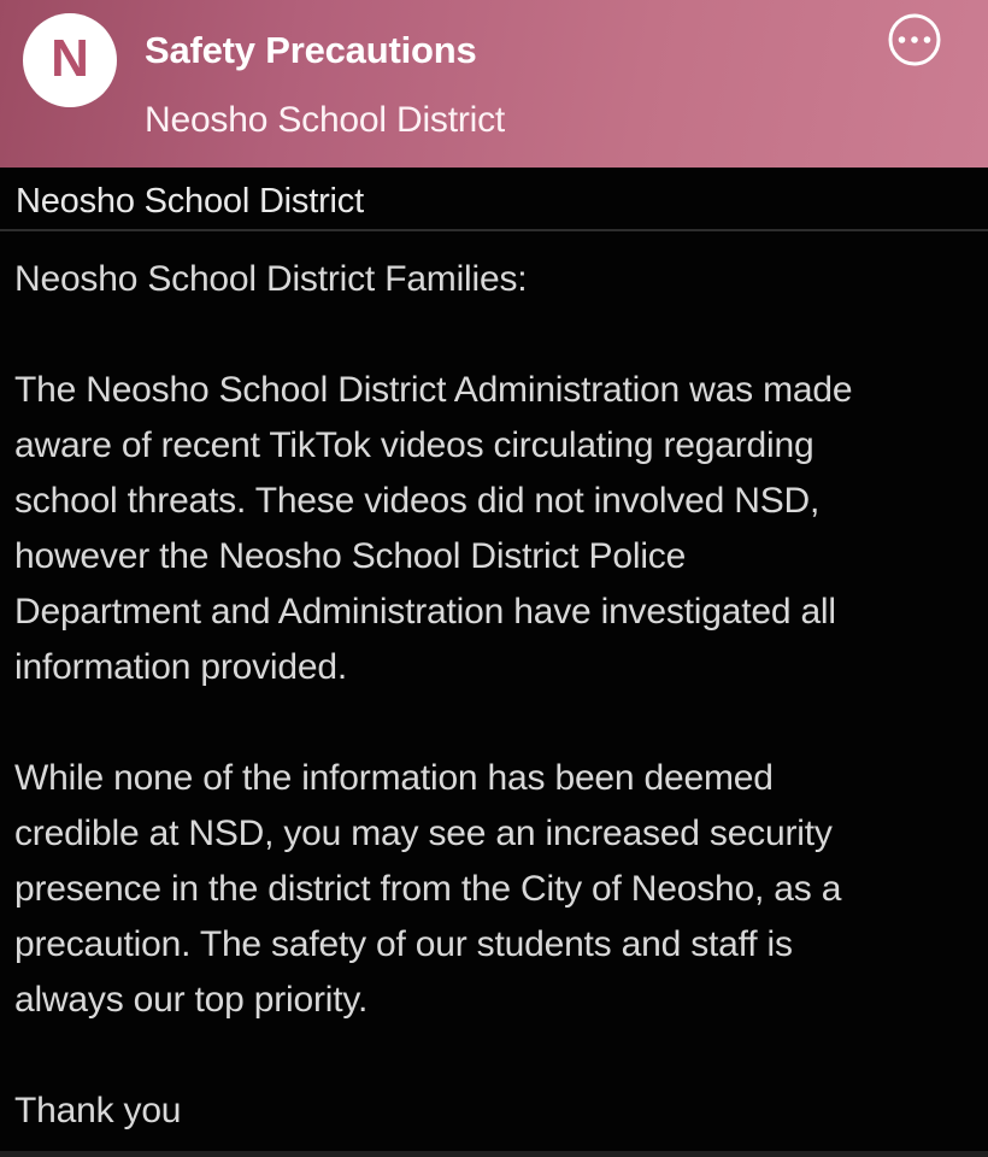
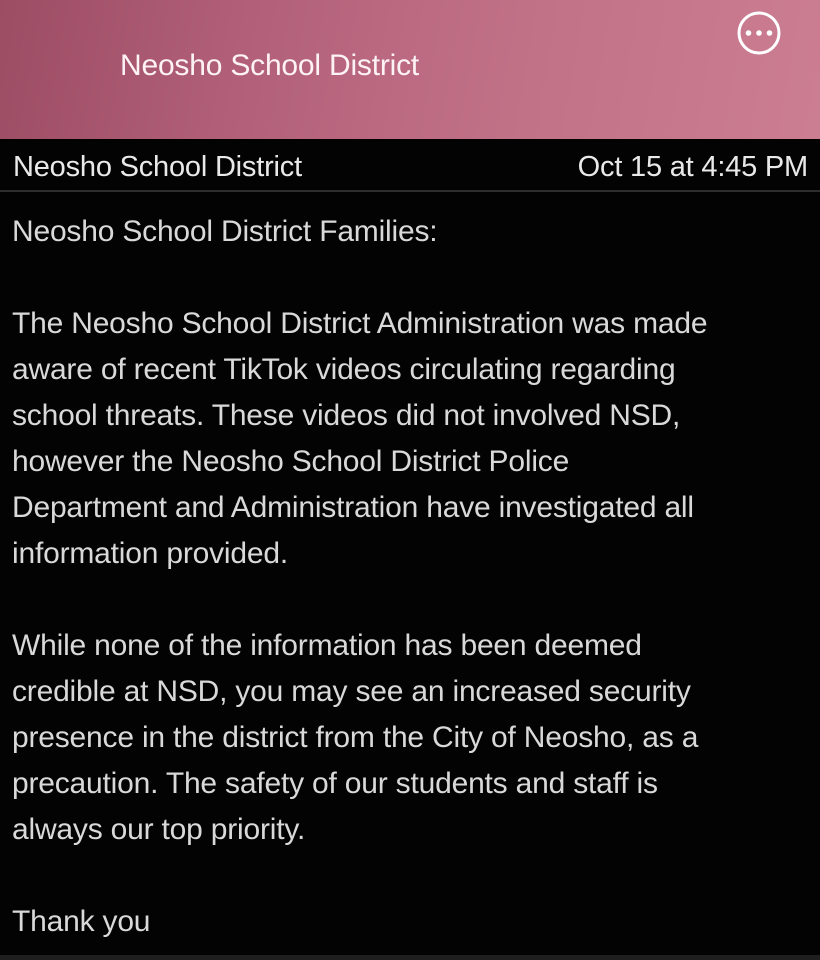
- N
- Safety Precautions
  Neosho School District
  Neosho School District
+ Oct 15 at 4:45 PM
  Neosho School District Families:
  The Neosho School District Administration was made
  aware of recent TikTok videos circulating regarding
  school threats. These videos did not involved NSD,
  however the Neosho School District Police
  Department and Administration have investigated all
  information provided.
  While none of the information has been deemed
  credible at NSD, you may see an increased security
  presence in the district from the City of Neosho, as a
  precaution. The safety of our students and staff is
  always our top priority.
  Thank you
